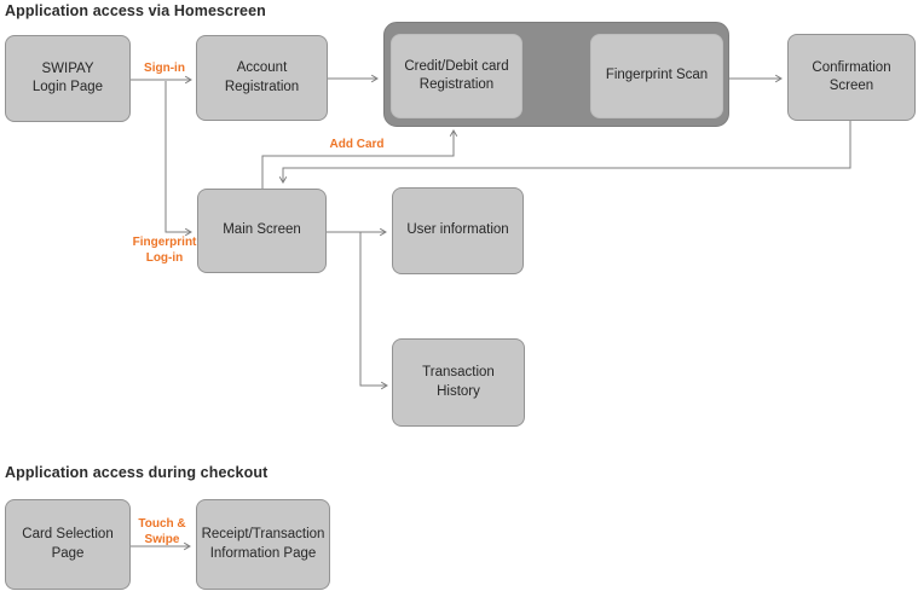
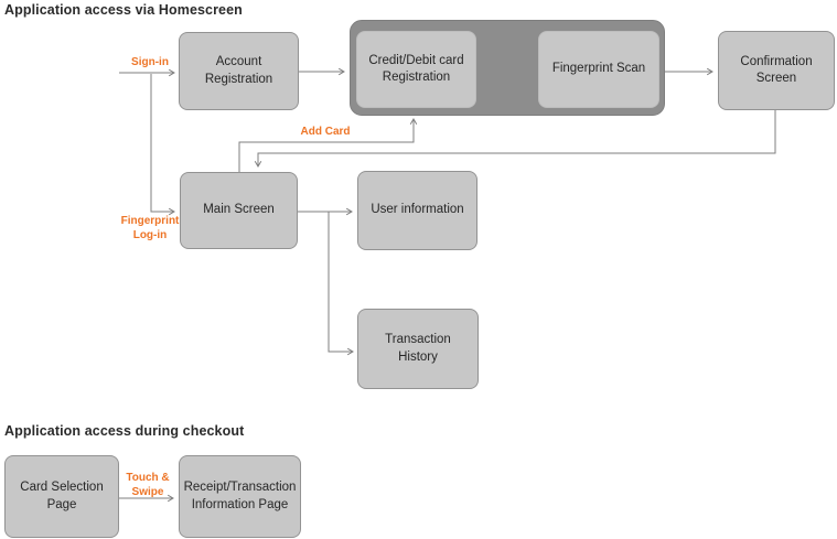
  Application access via Homescreen
  Application access during checkout
- SWIPAY
- Login Page
  Account
  Registration
  Credit/Debit card
  Registration
  Fingerprint Scan
  Confirmation
  Screen
  Main Screen
  User information
  Transaction
  History
  Card Selection
  Page
  Receipt/Transaction
  Information Page
  Sign-in
  Add Card
  Fingerprint
  Log-in
  Touch &
  Swipe
